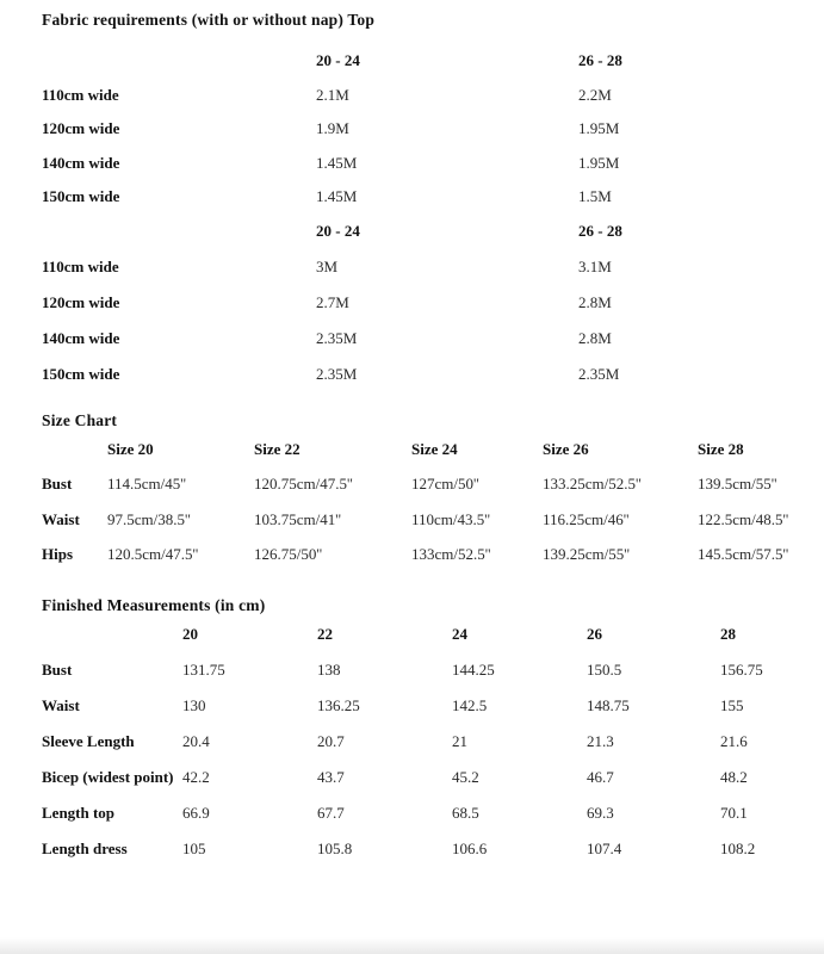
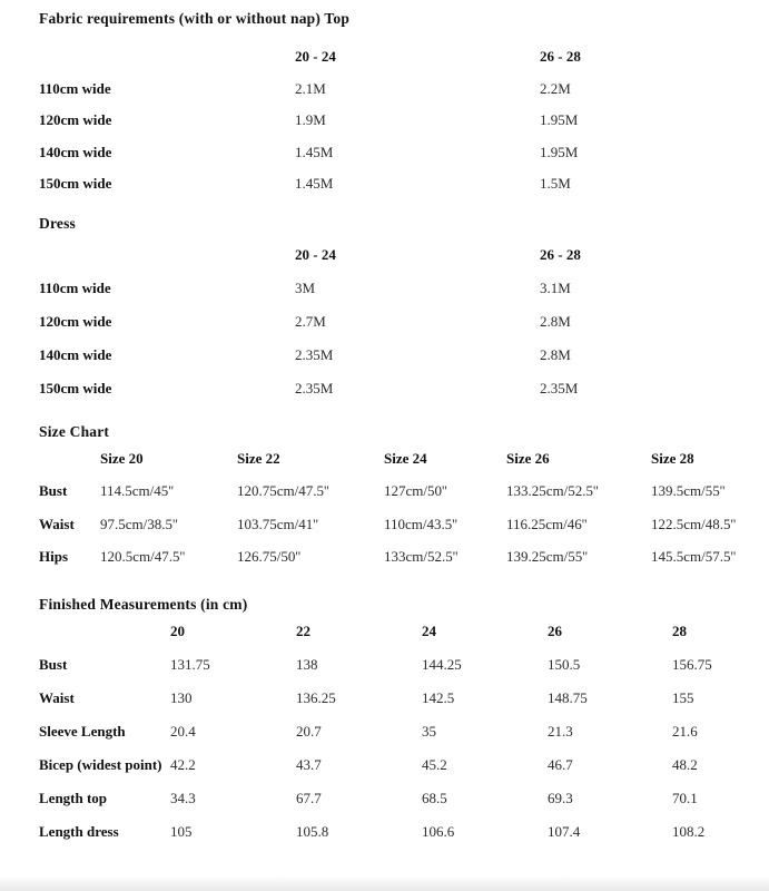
  Fabric requirements (with or without nap) Top
  20 - 24
  26 - 28
  110cm wide
  2.1M
  2.2M
  120cm wide
  1.9M
  1.95M
  140cm wide
  1.45M
  1.95M
  150cm wide
  1.45M
  1.5M
+ Dress
  20 - 24
  26 - 28
  110cm wide
  3M
  3.1M
  120cm wide
  2.7M
  2.8M
  140cm wide
  2.35M
  2.8M
  150cm wide
  2.35M
  2.35M
  Size Chart
  Size 20
  Size 22
  Size 24
  Size 26
  Size 28
  Bust
  114.5cm/45''
  120.75cm/47.5''
  127cm/50''
  133.25cm/52.5''
  139.5cm/55''
  Waist
  97.5cm/38.5''
  103.75cm/41''
  110cm/43.5''
  116.25cm/46''
  122.5cm/48.5''
  Hips
  120.5cm/47.5''
  126.75/50''
  133cm/52.5''
  139.25cm/55''
  145.5cm/57.5''
  Finished Measurements (in cm)
  20
  22
  24
  26
  28
  Bust
  131.75
  138
  144.25
  150.5
  156.75
  Waist
  130
  136.25
  142.5
  148.75
  155
  Sleeve Length
  20.4
  20.7
- 21
+ 35
  21.3
  21.6
  Bicep (widest point)
  42.2
  43.7
  45.2
  46.7
  48.2
  Length top
- 66.9
+ 34.3
  67.7
  68.5
  69.3
  70.1
  Length dress
  105
  105.8
  106.6
  107.4
  108.2
